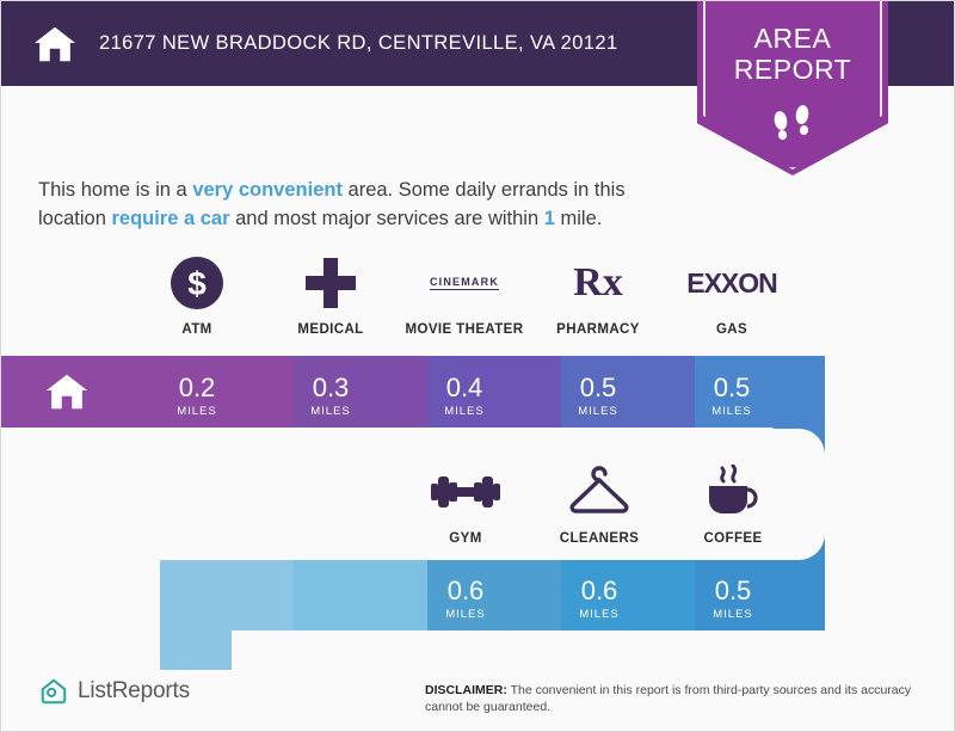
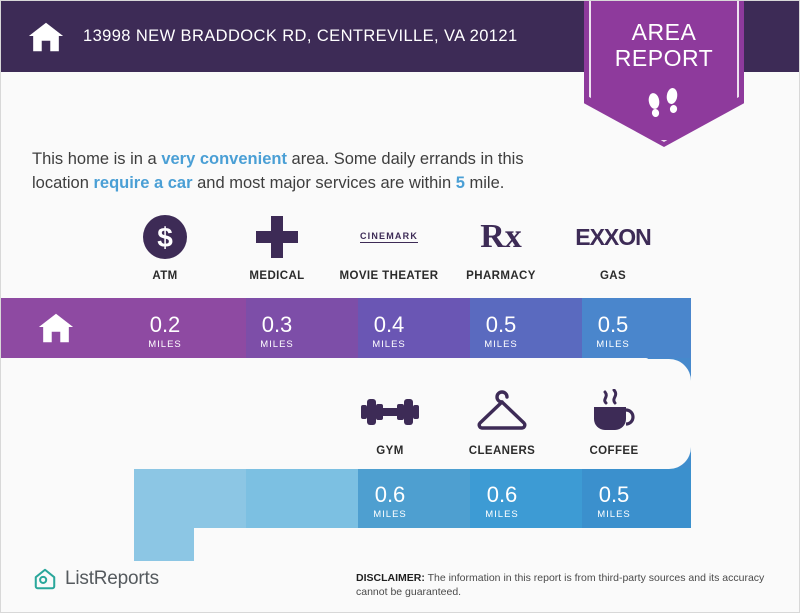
- 21677 NEW BRADDOCK RD, CENTREVILLE, VA 20121
+ 13998 NEW BRADDOCK RD, CENTREVILLE, VA 20121
  AREA
  REPORT
- This home is in a very convenient area. Some daily errands in this location require a car and most major services are within 1 mile.
+ This home is in a very convenient area. Some daily errands in this location require a car and most major services are within 5 mile.
  $
  ATM
  MEDICAL
  CINEMARK
  MOVIE THEATER
  Rx
  PHARMACY
  EXXON
  GAS
  GYM
  CLEANERS
  COFFEE
  0.2
  MILES
  0.3
  MILES
  0.4
  MILES
  0.5
  MILES
  0.5
  MILES
  0.6
  MILES
  0.6
  MILES
  0.5
  MILES
  ListReports
- DISCLAIMER: The convenient in this report is from third-party sources and its accuracy cannot be guaranteed.
+ DISCLAIMER: The information in this report is from third-party sources and its accuracy cannot be guaranteed.
